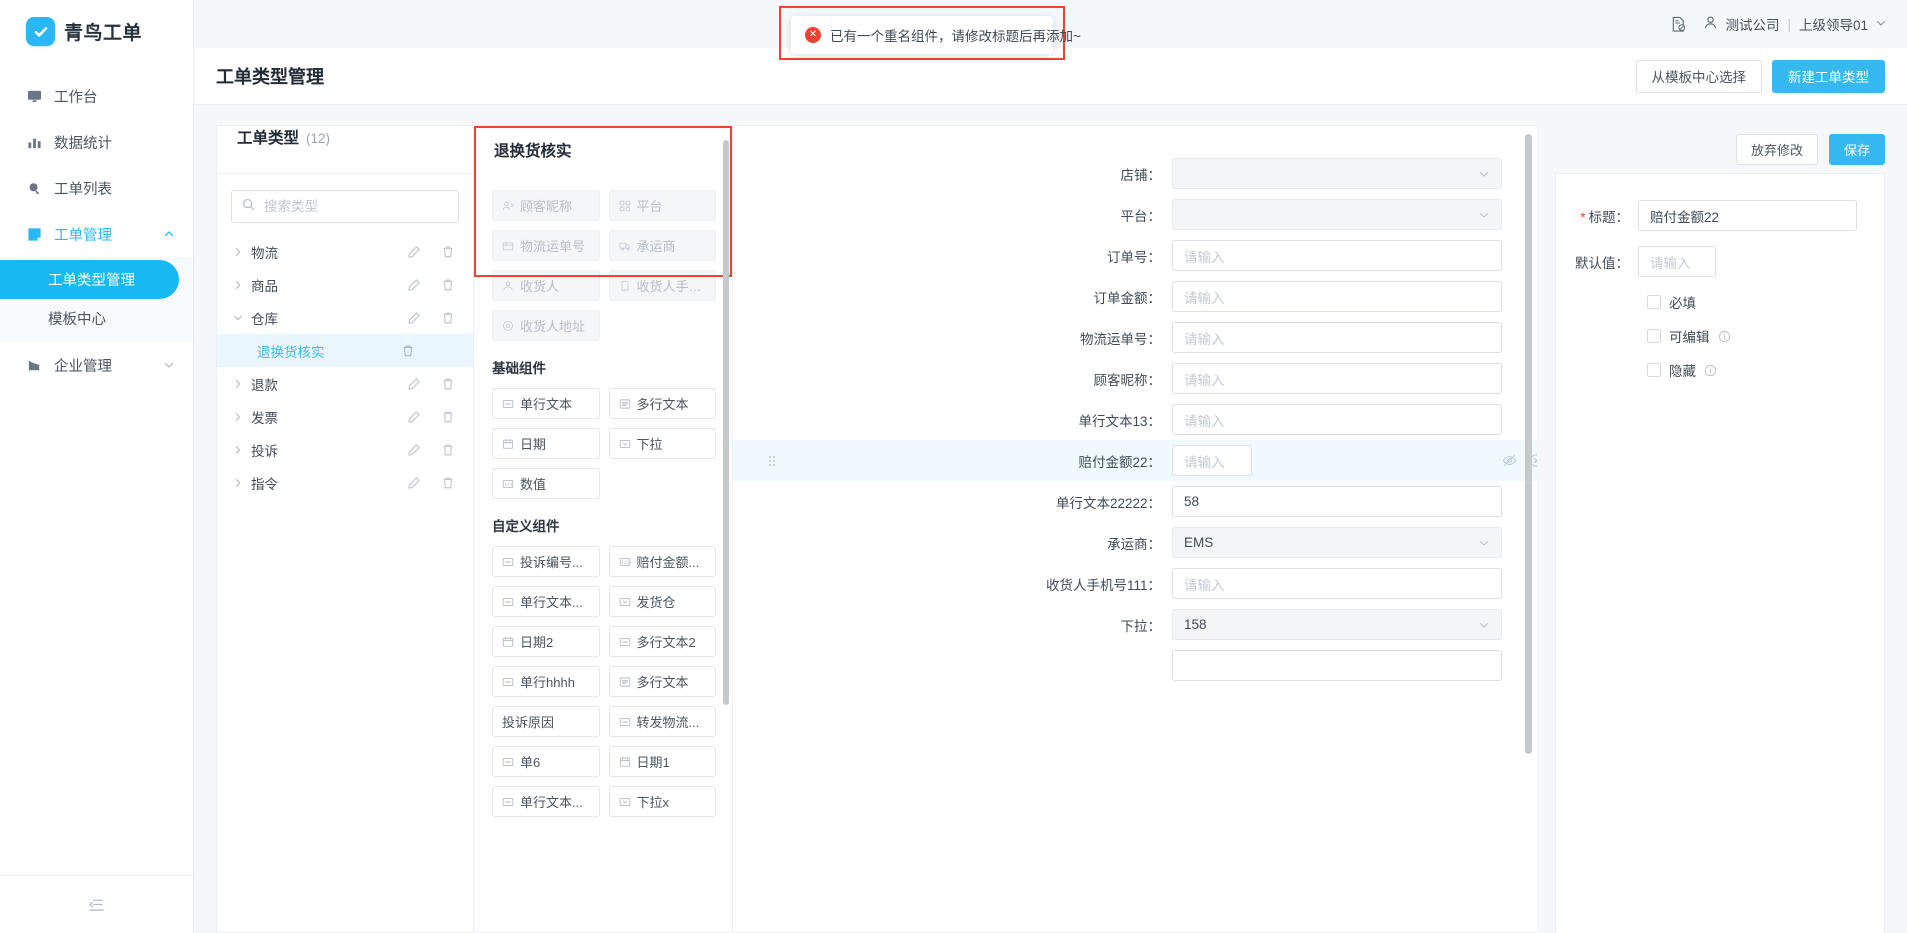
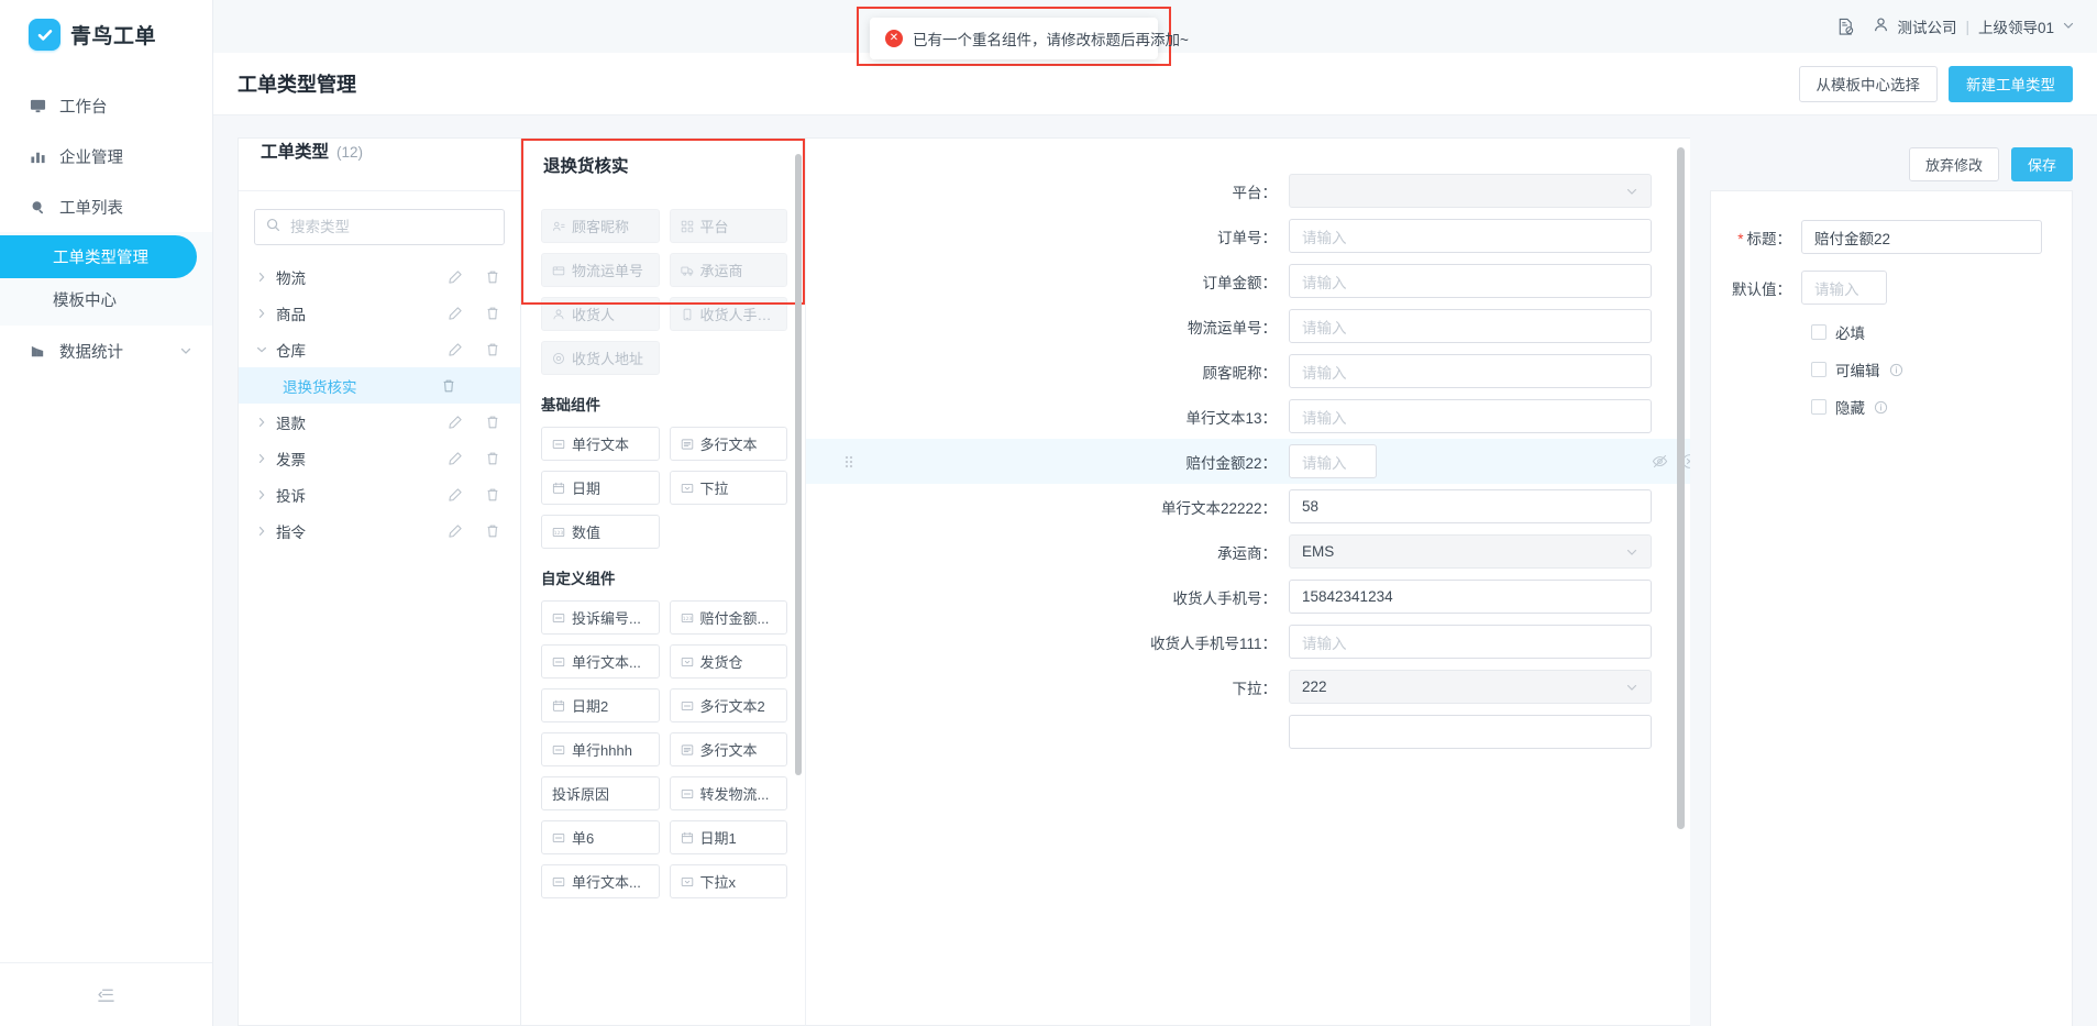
  青鸟工单
  工作台
- 数据统计
+ 企业管理
  工单列表
- 工单管理
  工单类型管理
  模板中心
- 企业管理
+ 数据统计
  测试公司
  |
  上级领导01
  工单类型管理
  从模板中心选择
  新建工单类型
  工单类型
  (12)
  搜索类型
  物流
  商品
  仓库
  退换货核实
  退款
  发票
  投诉
  指令
  退换货核实
  顾客昵称
  平台
  物流运单号
  承运商
  收货人
  收货人手机
  收货人地址
  基础组件
  单行文本
  多行文本
  日期
  下拉
  数值
  自定义组件
  投诉编号...
  赔付金额...
  单行文本...
  发货仓
  日期2
  多行文本2
  单行hhhh
  多行文本
  投诉原因
  转发物流...
  单6
  日期1
  单行文本...
  下拉x
- 店铺：
  平台：
  订单号：
  请输入
  订单金额：
  请输入
  物流运单号：
  请输入
  顾客昵称：
  请输入
  单行文本13：
  请输入
  赔付金额22：
  请输入
  单行文本22222：
  58
  承运商：
  EMS
+ 收货人手机号：
+ 15842341234
  收货人手机号111：
  请输入
  下拉：
- 158
+ 222
  放弃修改
  保存
  * 标题：
  赔付金额22
  默认值：
  请输入
  必填
  可编辑
  隐藏
  ✕
  已有一个重名组件，请修改标题后再添加~
